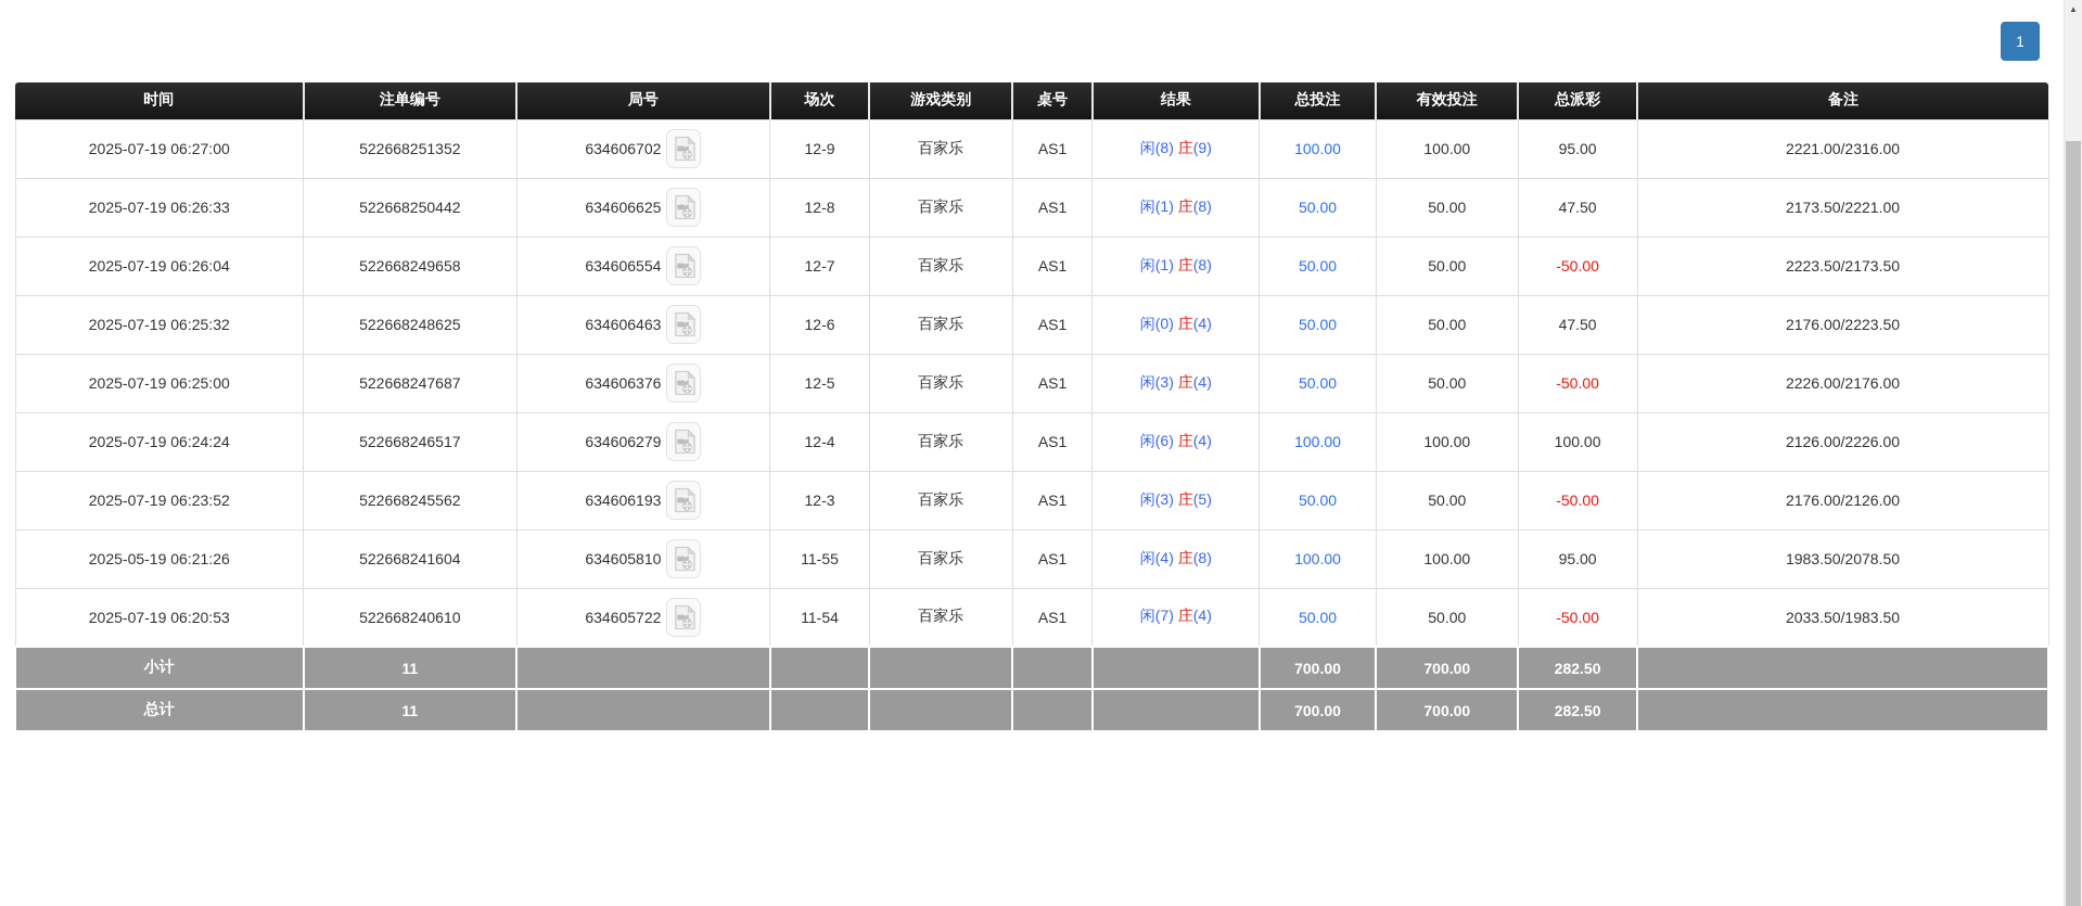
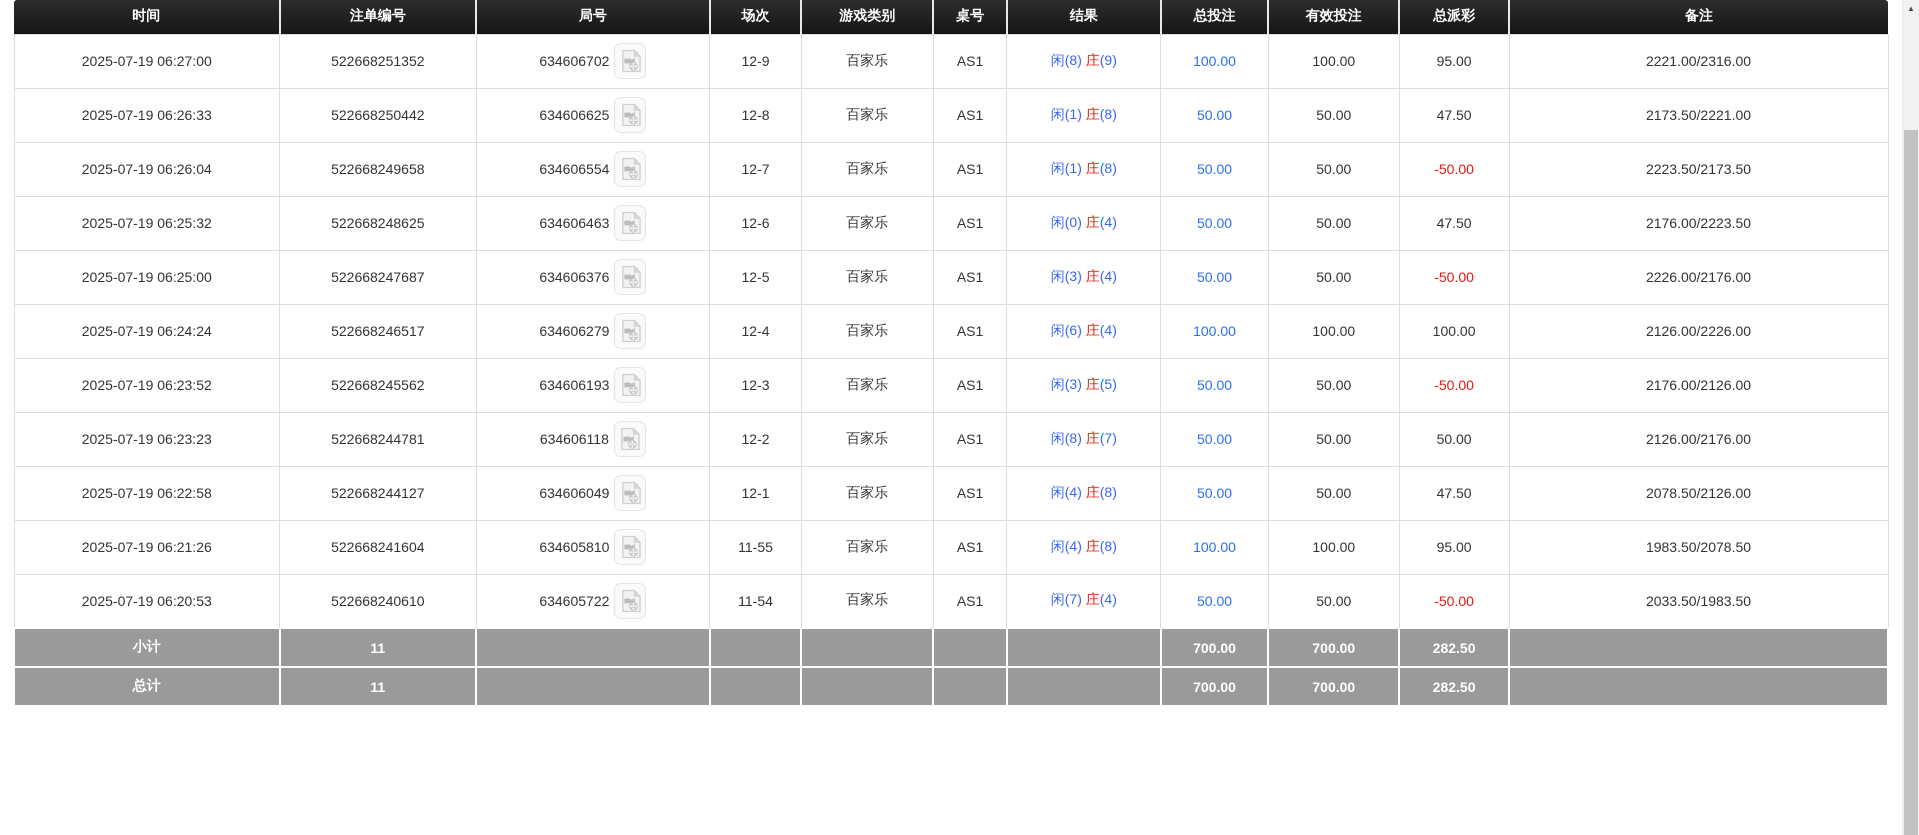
- 1
  时间	注单编号	局号	场次	游戏类别	桌号	结果	总投注	有效投注	总派彩	备注
  2025-07-19 06:27:00	522668251352	634606702	12-9	百家乐	AS1	闲(8) 庄(9)	100.00	100.00	95.00	2221.00/2316.00
  2025-07-19 06:26:33	522668250442	634606625	12-8	百家乐	AS1	闲(1) 庄(8)	50.00	50.00	47.50	2173.50/2221.00
  2025-07-19 06:26:04	522668249658	634606554	12-7	百家乐	AS1	闲(1) 庄(8)	50.00	50.00	-50.00	2223.50/2173.50
  2025-07-19 06:25:32	522668248625	634606463	12-6	百家乐	AS1	闲(0) 庄(4)	50.00	50.00	47.50	2176.00/2223.50
  2025-07-19 06:25:00	522668247687	634606376	12-5	百家乐	AS1	闲(3) 庄(4)	50.00	50.00	-50.00	2226.00/2176.00
  2025-07-19 06:24:24	522668246517	634606279	12-4	百家乐	AS1	闲(6) 庄(4)	100.00	100.00	100.00	2126.00/2226.00
  2025-07-19 06:23:52	522668245562	634606193	12-3	百家乐	AS1	闲(3) 庄(5)	50.00	50.00	-50.00	2176.00/2126.00
+ 2025-07-19 06:23:23	522668244781	634606118	12-2	百家乐	AS1	闲(8) 庄(7)	50.00	50.00	50.00	2126.00/2176.00
+ 2025-07-19 06:22:58	522668244127	634606049	12-1	百家乐	AS1	闲(4) 庄(8)	50.00	50.00	47.50	2078.50/2126.00
- 2025-05-19 06:21:26	522668241604	634605810	11-55	百家乐	AS1	闲(4) 庄(8)	100.00	100.00	95.00	1983.50/2078.50
+ 2025-07-19 06:21:26	522668241604	634605810	11-55	百家乐	AS1	闲(4) 庄(8)	100.00	100.00	95.00	1983.50/2078.50
  2025-07-19 06:20:53	522668240610	634605722	11-54	百家乐	AS1	闲(7) 庄(4)	50.00	50.00	-50.00	2033.50/1983.50
  小计	11						700.00	700.00	282.50
  总计	11						700.00	700.00	282.50
  ▲
